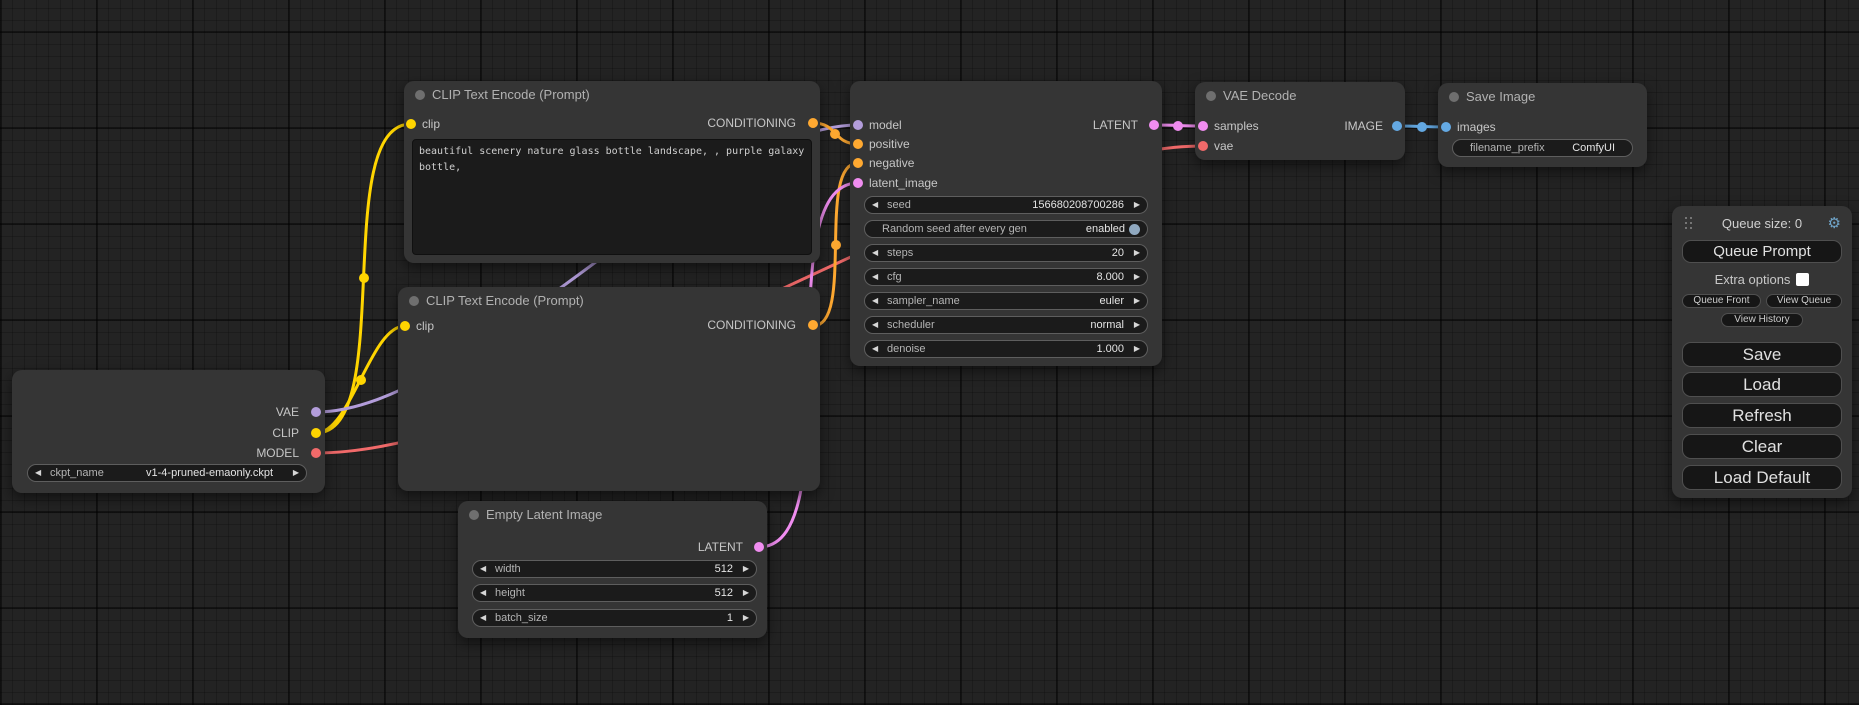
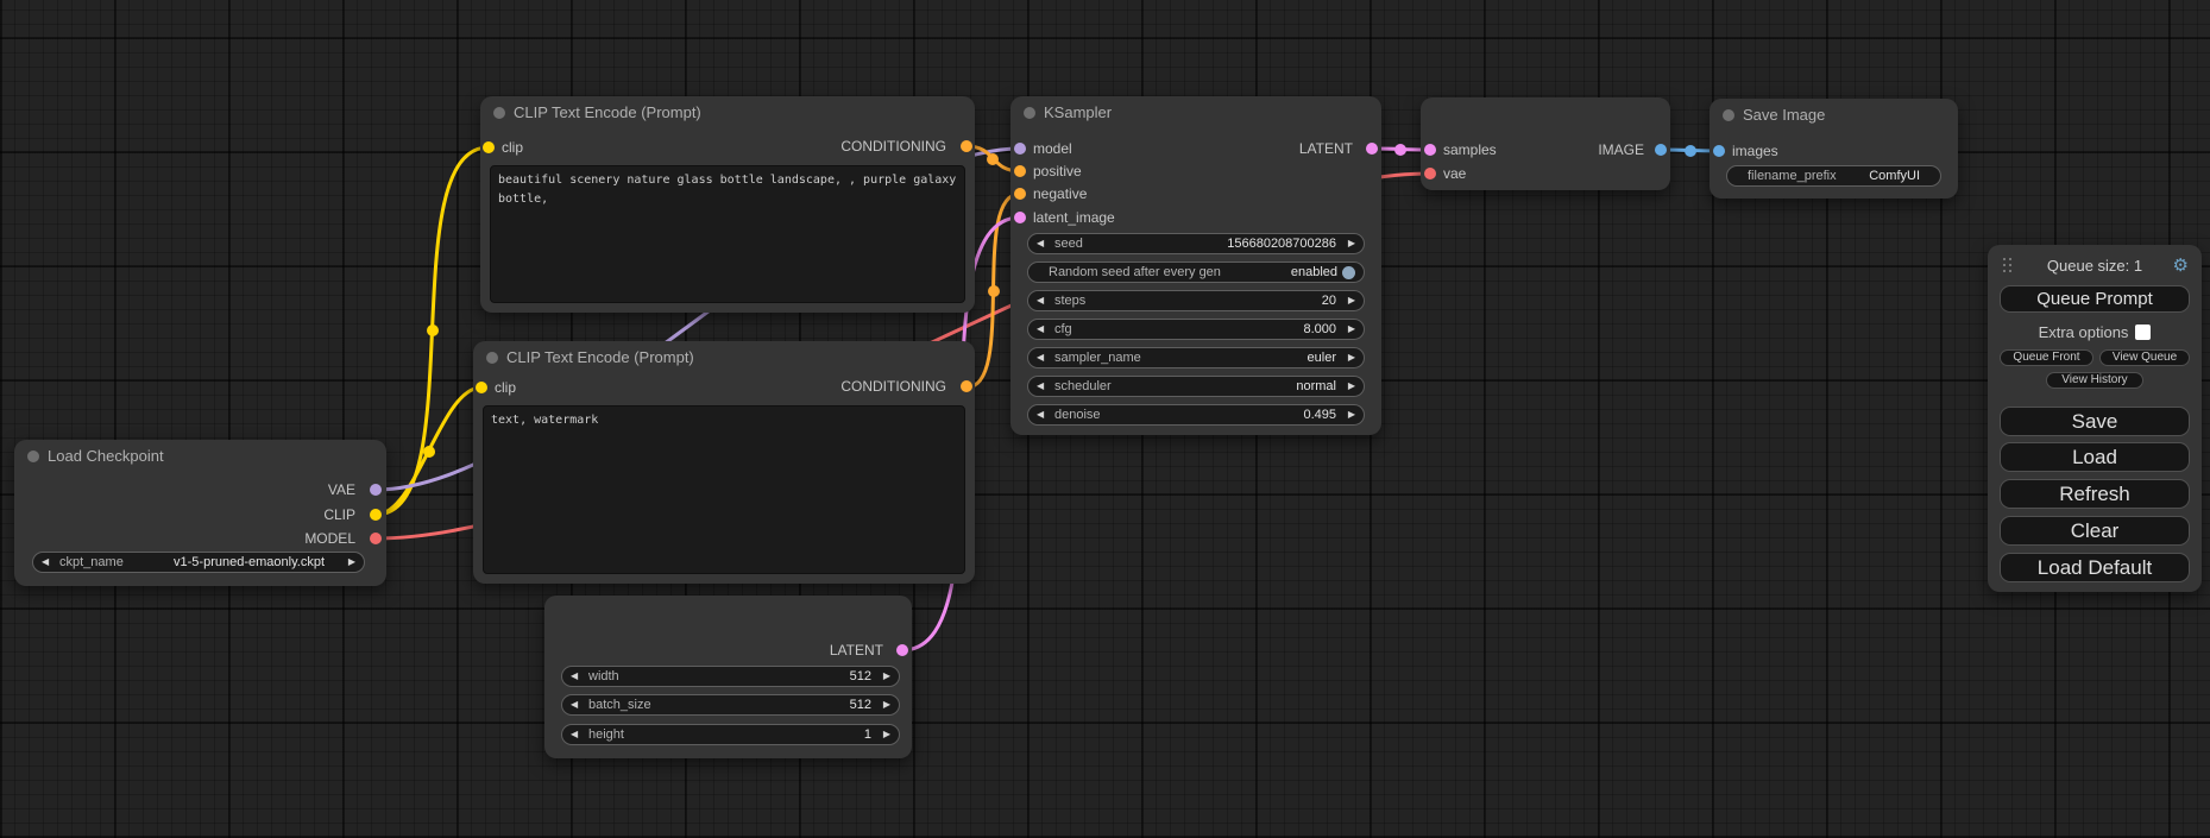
+ Load Checkpoint
  VAE
  CLIP
  MODEL
  ◀
  ckpt_name
- v1-4-pruned-emaonly.ckpt
+ v1-5-pruned-emaonly.ckpt
  ▶
  CLIP Text Encode (Prompt)
  clip
  CONDITIONING
  beautiful scenery nature glass bottle landscape, , purple galaxy bottle,
  CLIP Text Encode (Prompt)
  clip
  CONDITIONING
+ text, watermark
+ KSampler
  model
  positive
  negative
  latent_image
  LATENT
  ◀
  seed
  156680208700286
  ▶
  Random seed after every gen
  enabled
  ◀
  steps
  20
  ▶
  ◀
  cfg
  8.000
  ▶
  ◀
  sampler_name
  euler
  ▶
  ◀
  scheduler
  normal
  ▶
  ◀
  denoise
- 1.000
+ 0.495
  ▶
- VAE Decode
  samples
  vae
  IMAGE
  Save Image
  images
  filename_prefix
  ComfyUI
- Empty Latent Image
  LATENT
  ◀
  width
  512
  ▶
  ◀
- height
+ batch_size
  512
  ▶
  ◀
- batch_size
+ height
  1
  ▶
- Queue size: 0
+ Queue size: 1
  ⚙
  Queue Prompt
  Extra options
  Queue Front
  View Queue
  View History
  Save
  Load
  Refresh
  Clear
  Load Default
